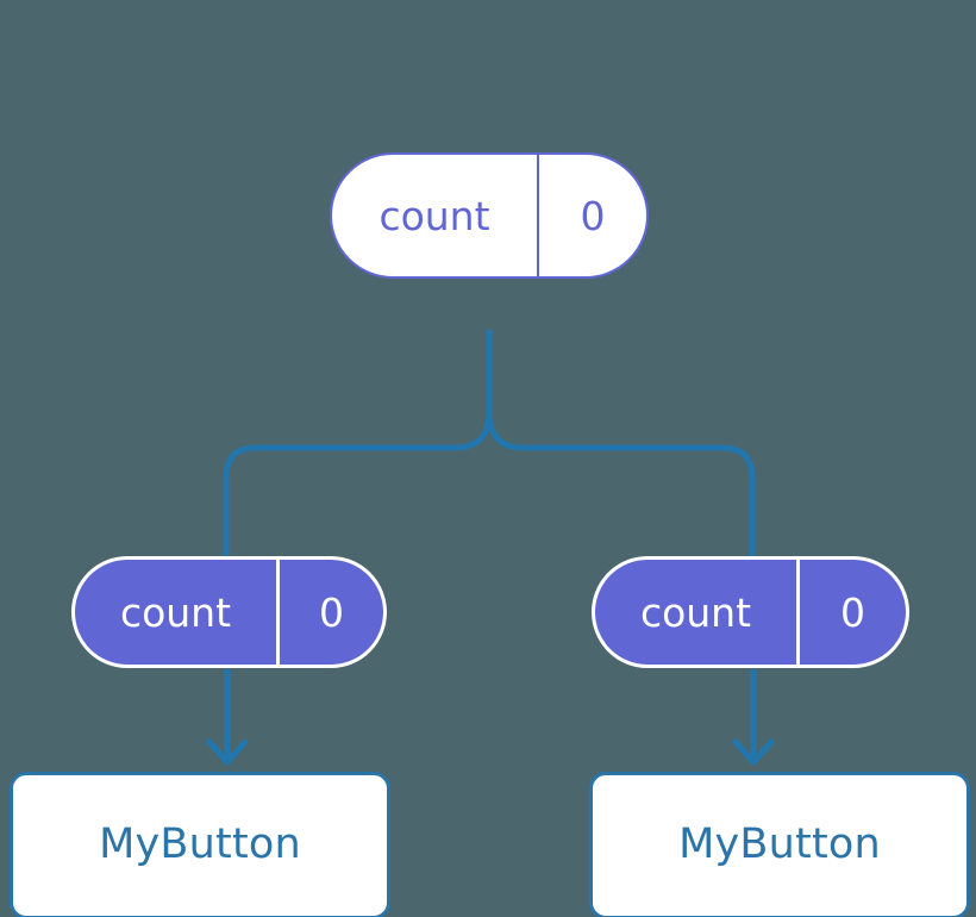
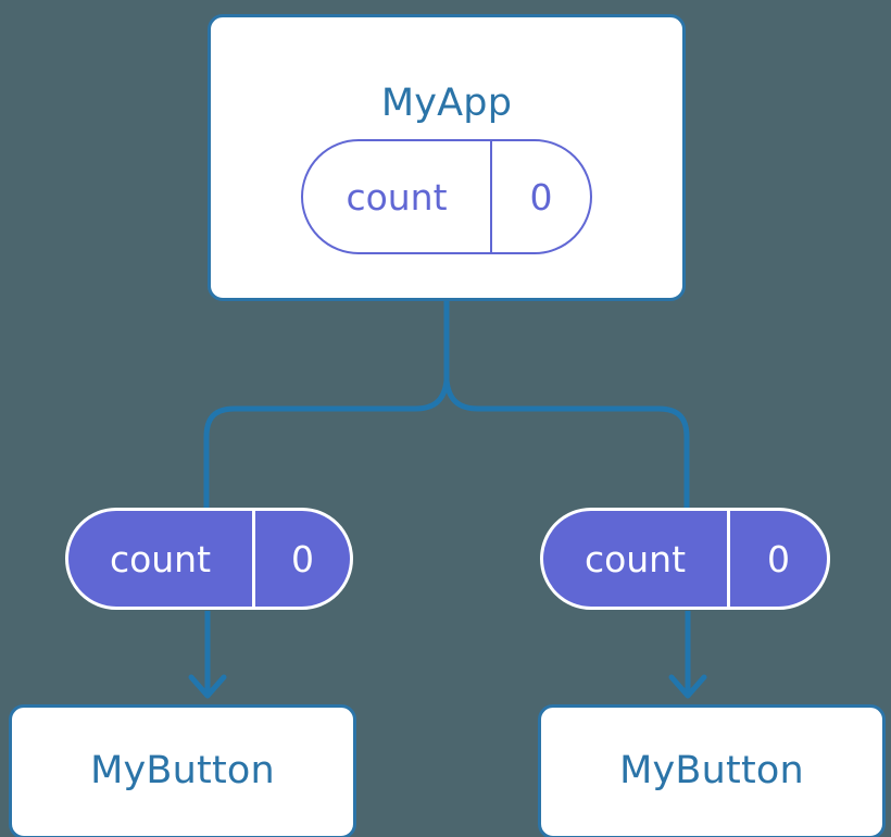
+ MyApp
  count
  0
  count
  0
  count
  0
  MyButton
  MyButton
